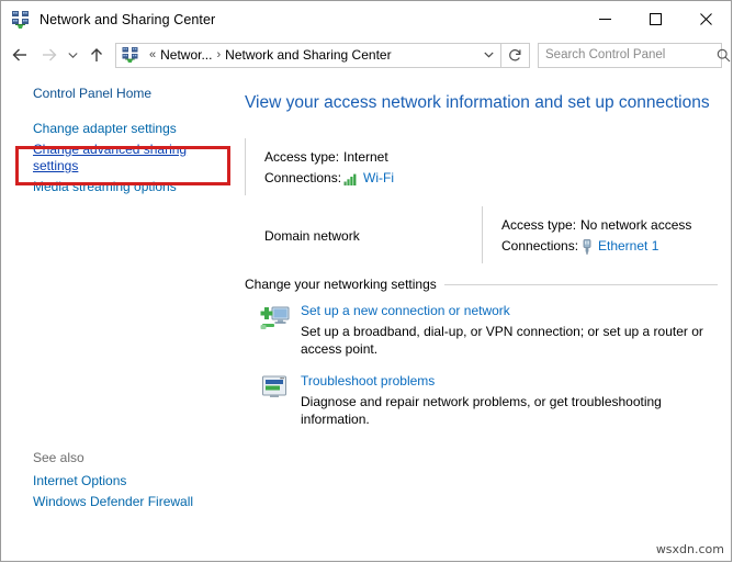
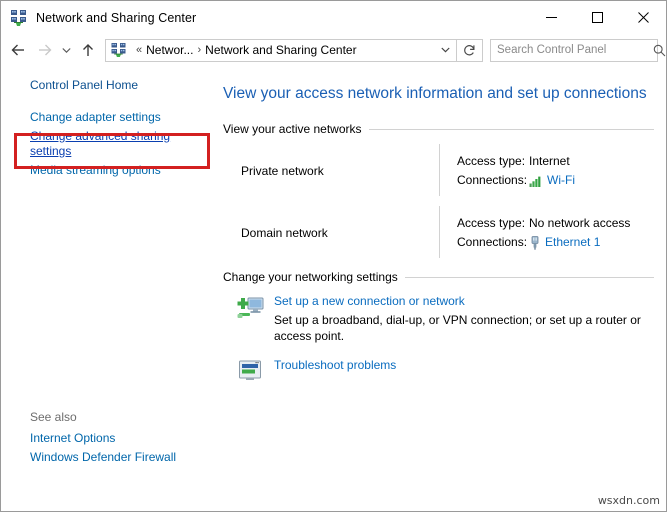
  Network and Sharing Center
  «
  Networ...
  ›
  Network and Sharing Center
  Search Control Panel
  Control Panel Home
  Change adapter settings
  Change advanced sharing settings
  Media streaming options
  See also
  Internet Options
  Windows Defender Firewall
  View your access network information and set up connections
+ View your active networks
+ Private network
  Access type:
  Internet
  Connections:
  Wi-Fi
  Domain network
  Access type:
  No network access
  Connections:
  Ethernet 1
  Change your networking settings
  Set up a new connection or network
  Set up a broadband, dial-up, or VPN connection; or set up a router or access point.
  Troubleshoot problems
- Diagnose and repair network problems, or get troubleshooting information.
  wsxdn.com
